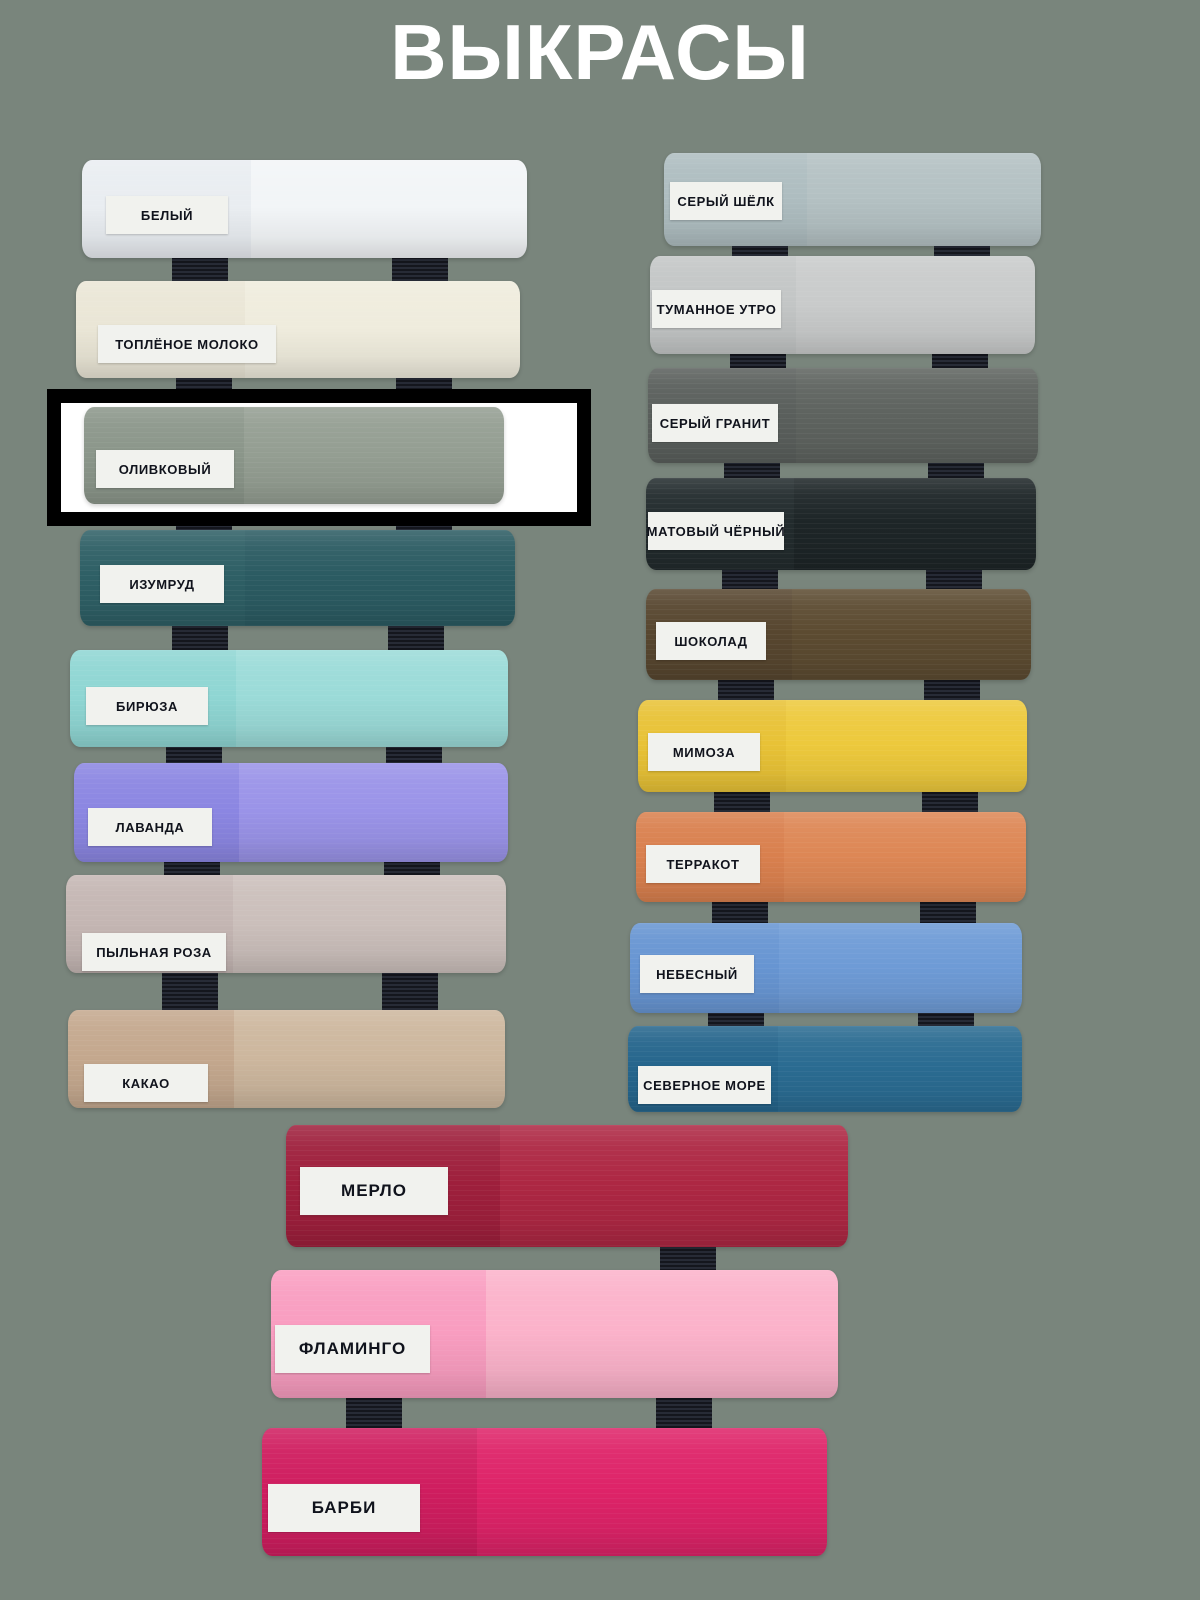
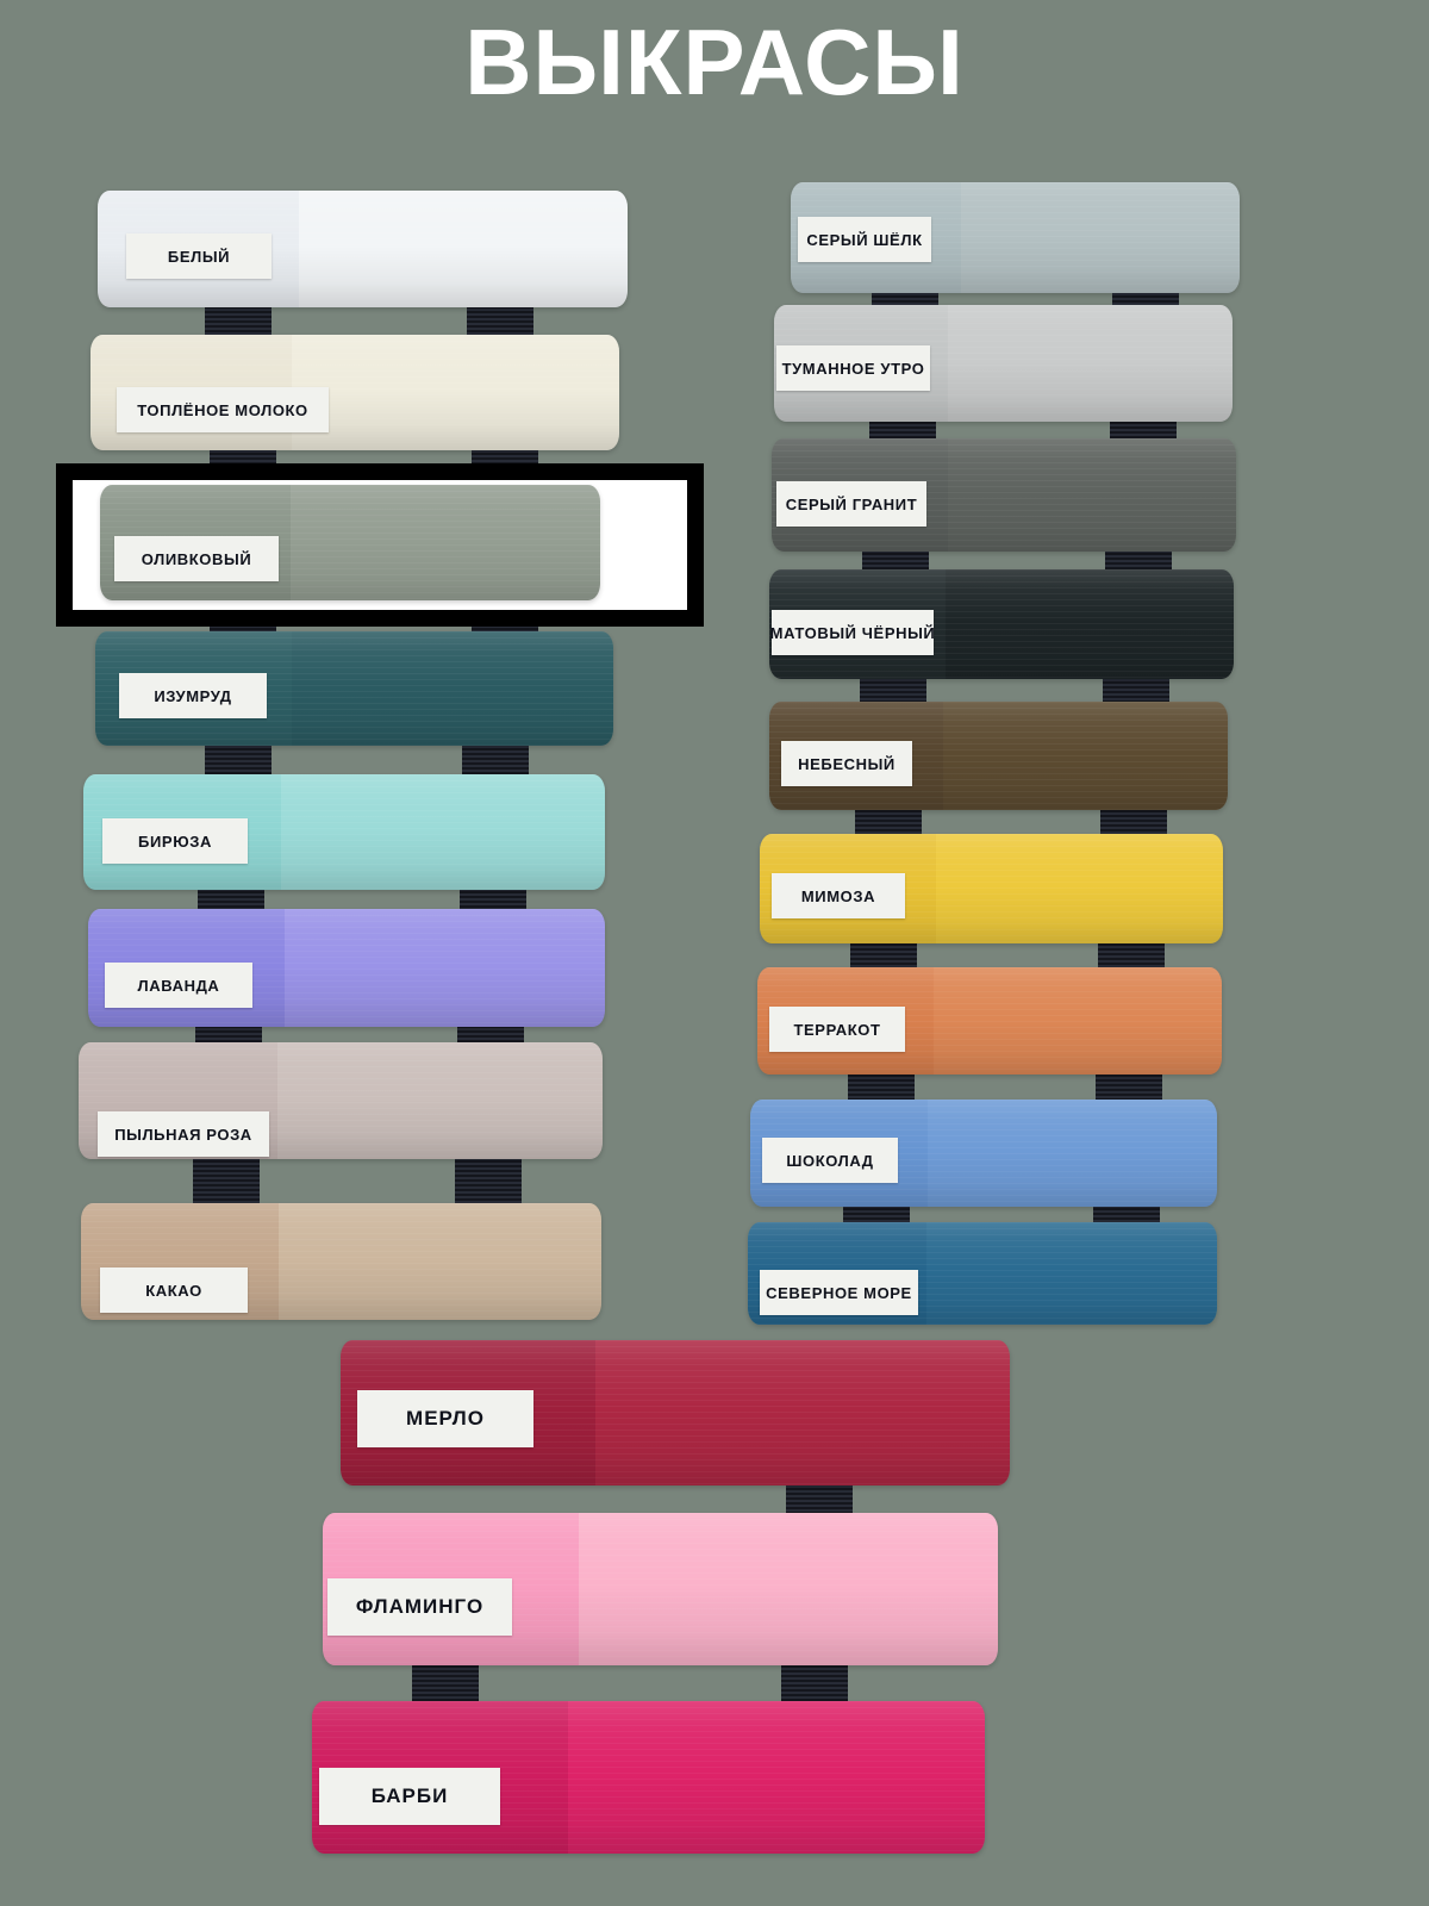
  ВЫКРАСЫ
  БЕЛЫЙ
  ТОПЛЁНОЕ МОЛОКО
  ОЛИВКОВЫЙ
  ИЗУМРУД
  БИРЮЗА
  ЛАВАНДА
  ПЫЛЬНАЯ РОЗА
  КАКАО
  СЕРЫЙ ШЁЛК
  ТУМАННОЕ УТРО
  СЕРЫЙ ГРАНИТ
  МАТОВЫЙ ЧЁРНЫЙ
- ШОКОЛАД
+ НЕБЕСНЫЙ
  МИМОЗА
  ТЕРРАКОТ
- НЕБЕСНЫЙ
+ ШОКОЛАД
  СЕВЕРНОЕ МОРЕ
  МЕРЛО
  ФЛАМИНГО
  БАРБИ
